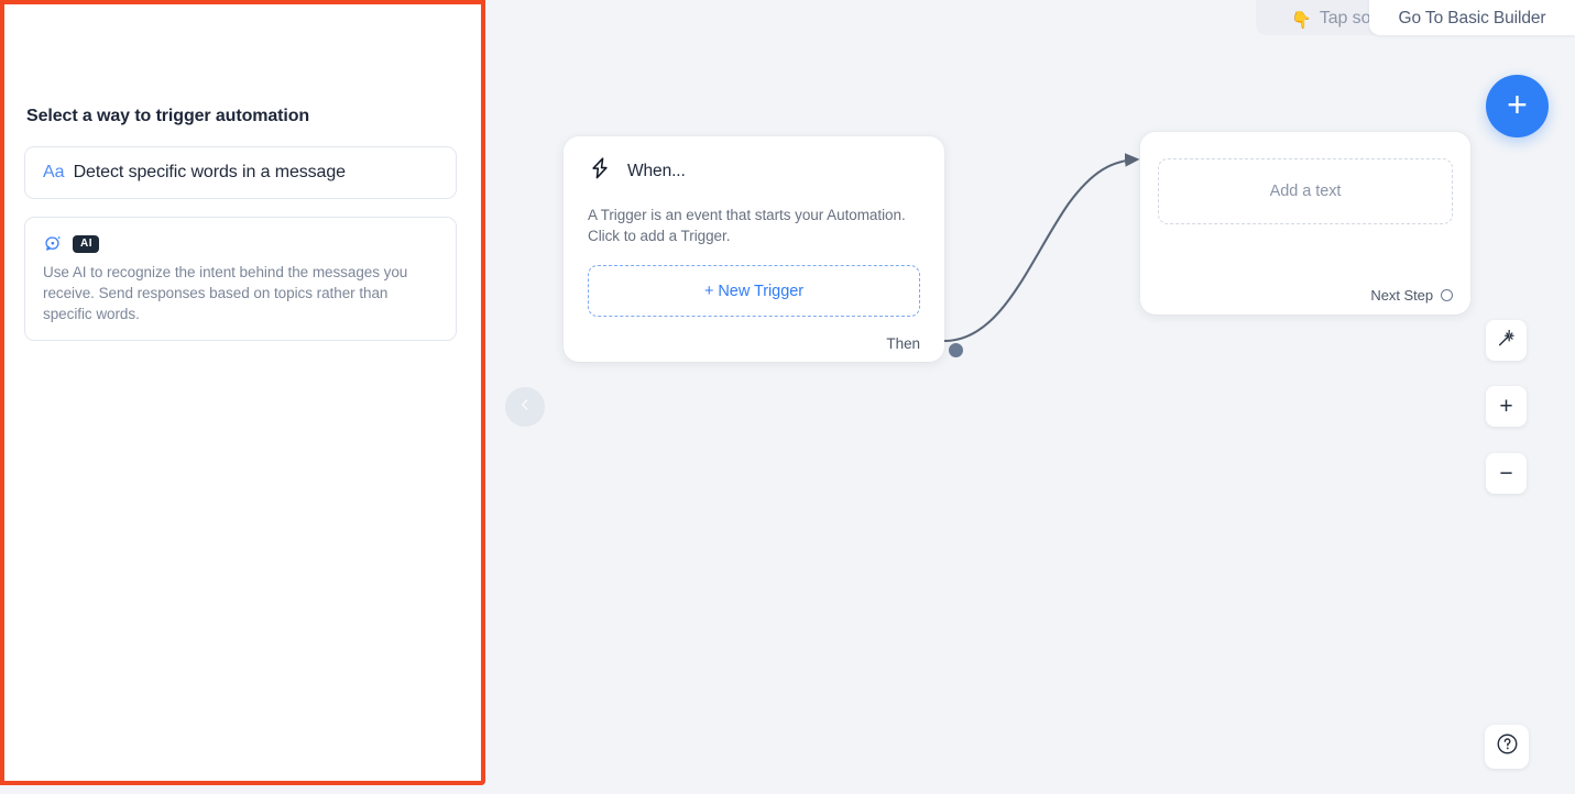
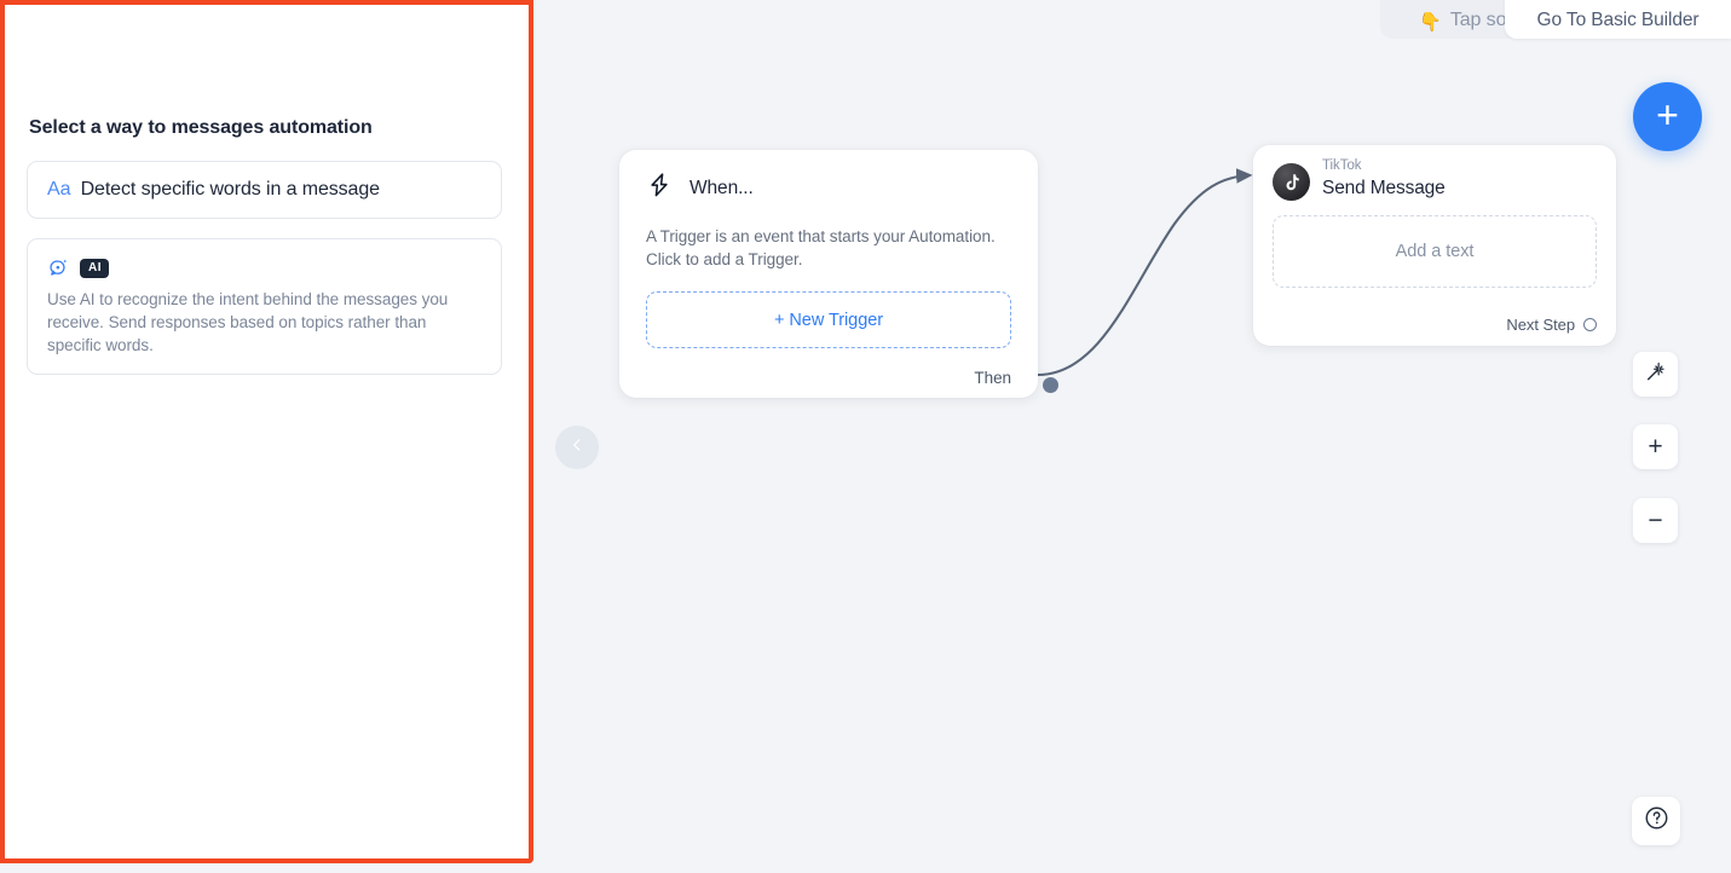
- Select a way to trigger automation
+ Select a way to messages automation
  Aa
  Detect specific words in a message
  AI
  Use AI to recognize the intent behind the messages you receive. Send responses based on topics rather than specific words.
  👇
  Go To Basic Builder
  When...
  A Trigger is an event that starts your Automation. Click to add a Trigger.
  + New Trigger
  Then
+ TikTok
+ Send Message
  Add a text
  Next Step
  +
  +
  −
